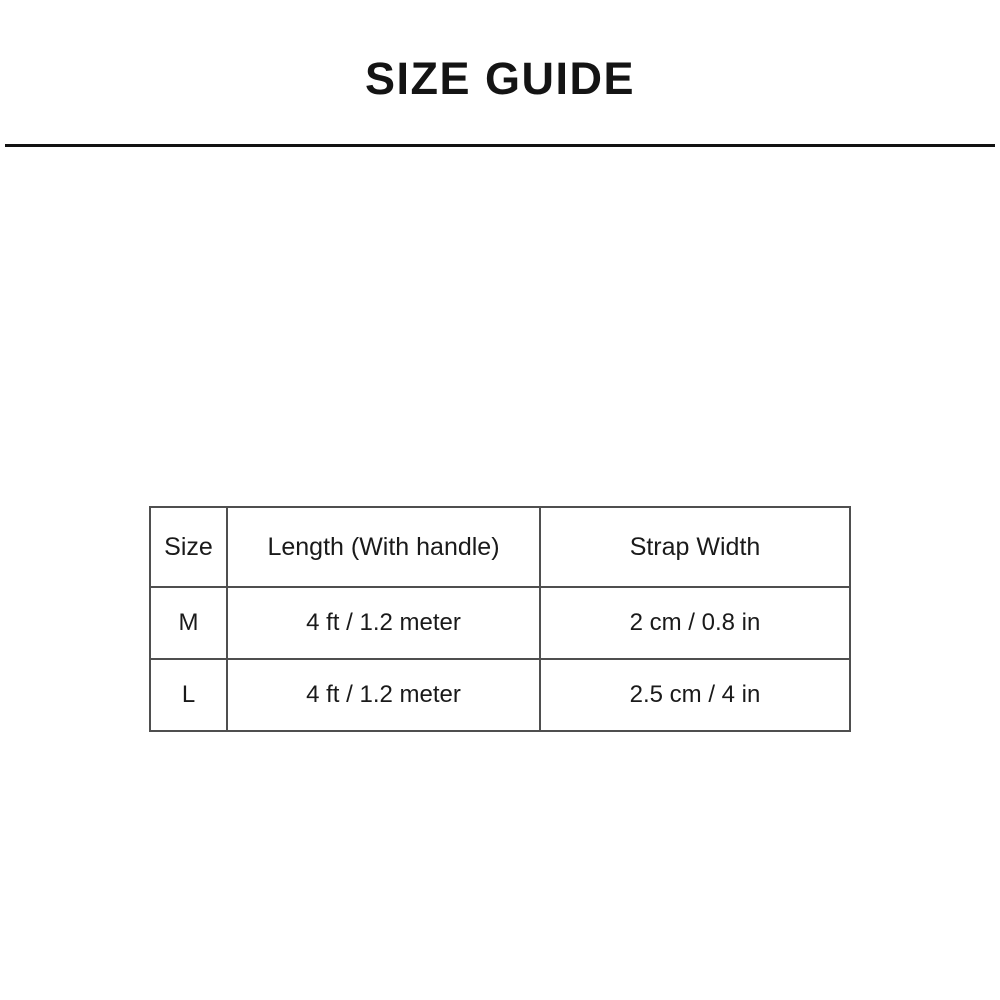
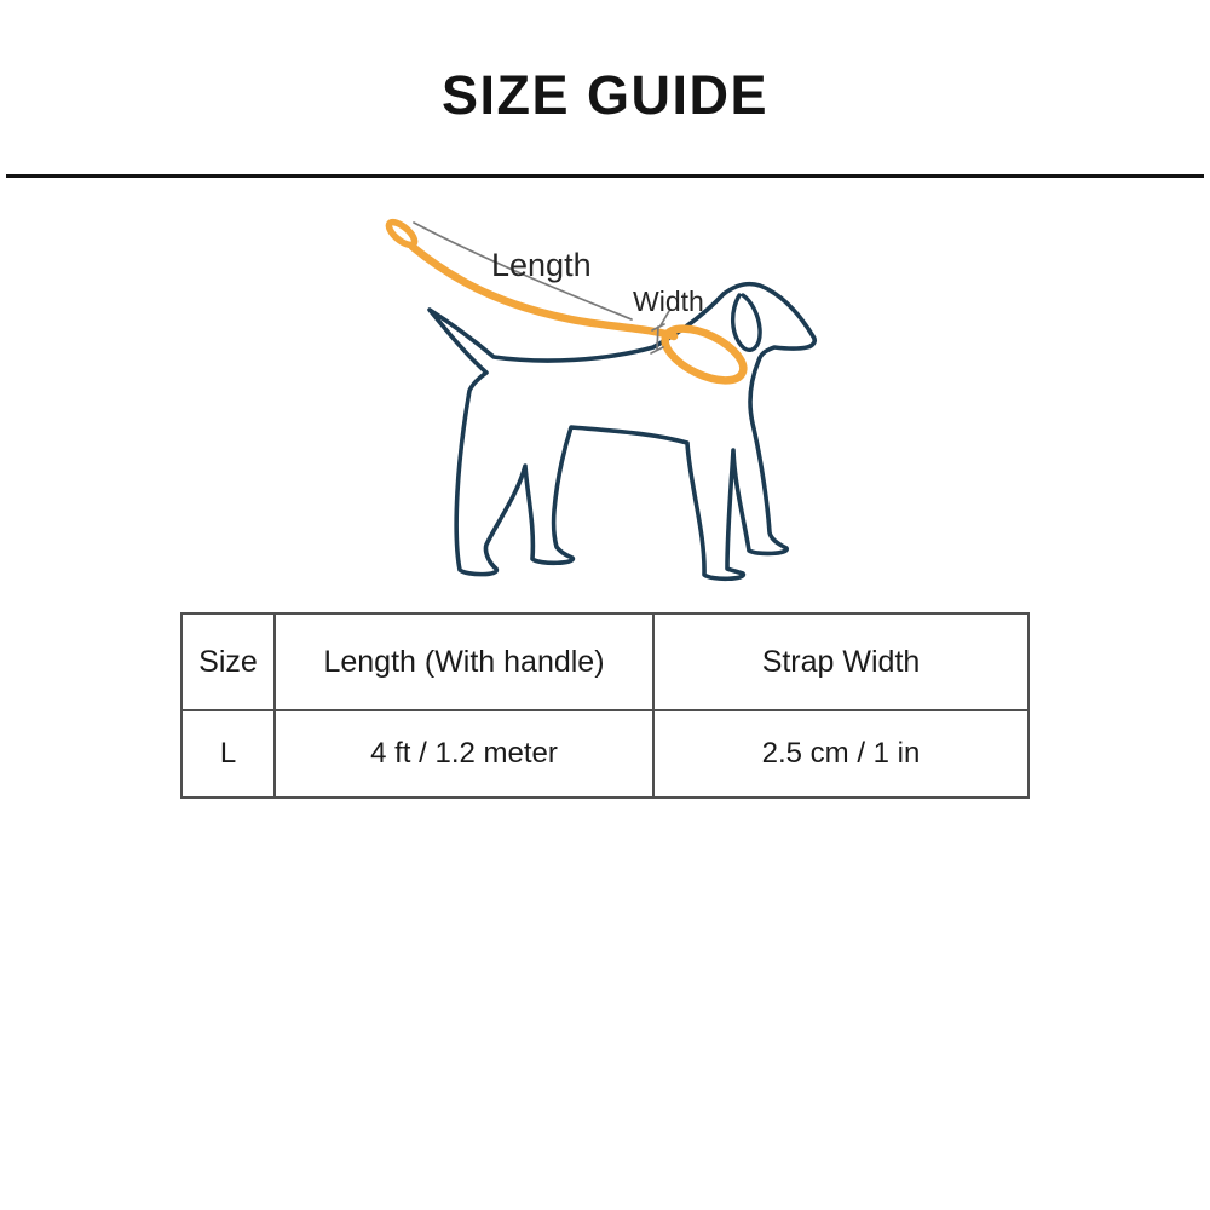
  SIZE GUIDE
+ Length
+ Width
  Size	Length (With handle)	Strap Width
- M	4 ft / 1.2 meter	2 cm / 0.8 in
- L	4 ft / 1.2 meter	2.5 cm / 4 in
+ L	4 ft / 1.2 meter	2.5 cm / 1 in
